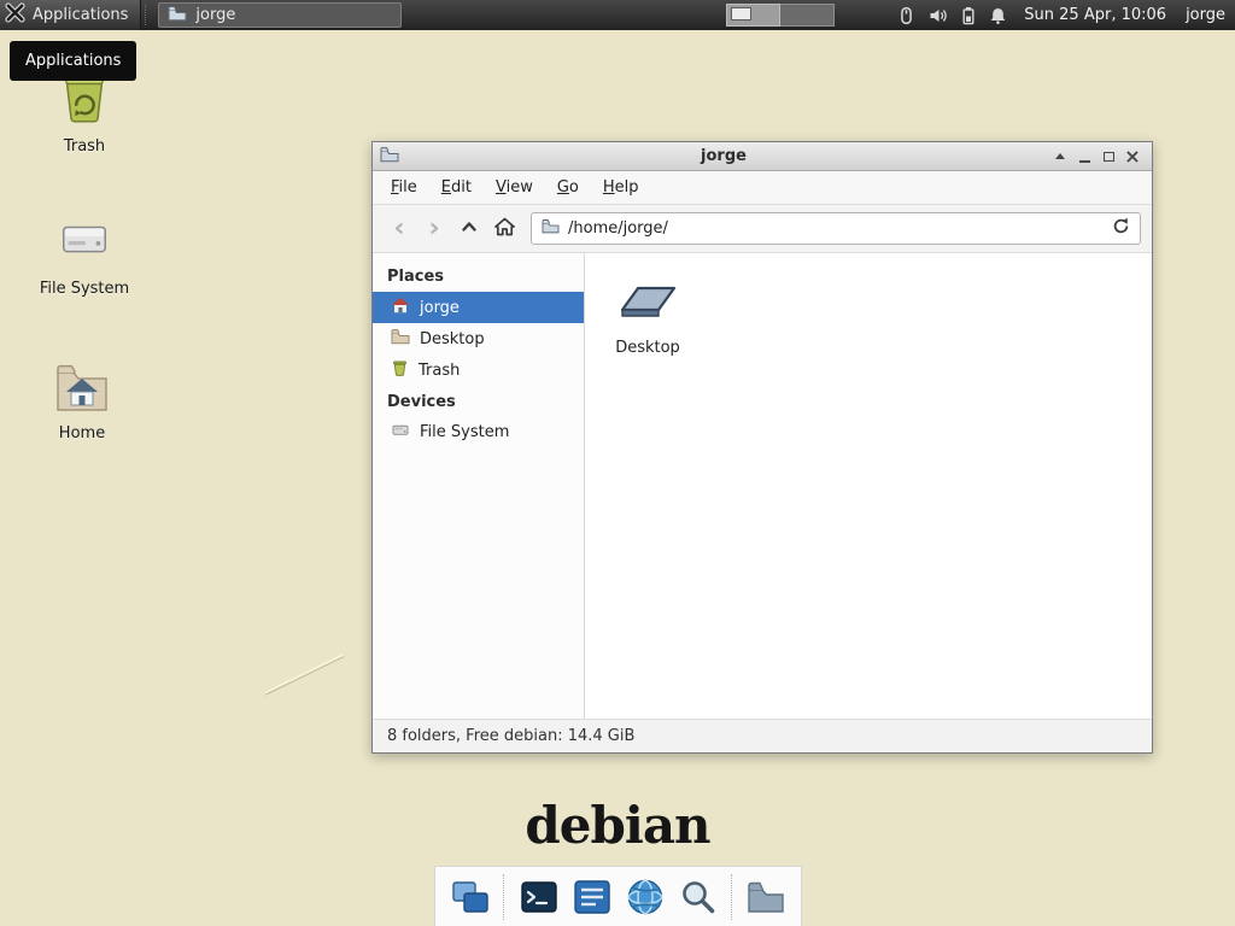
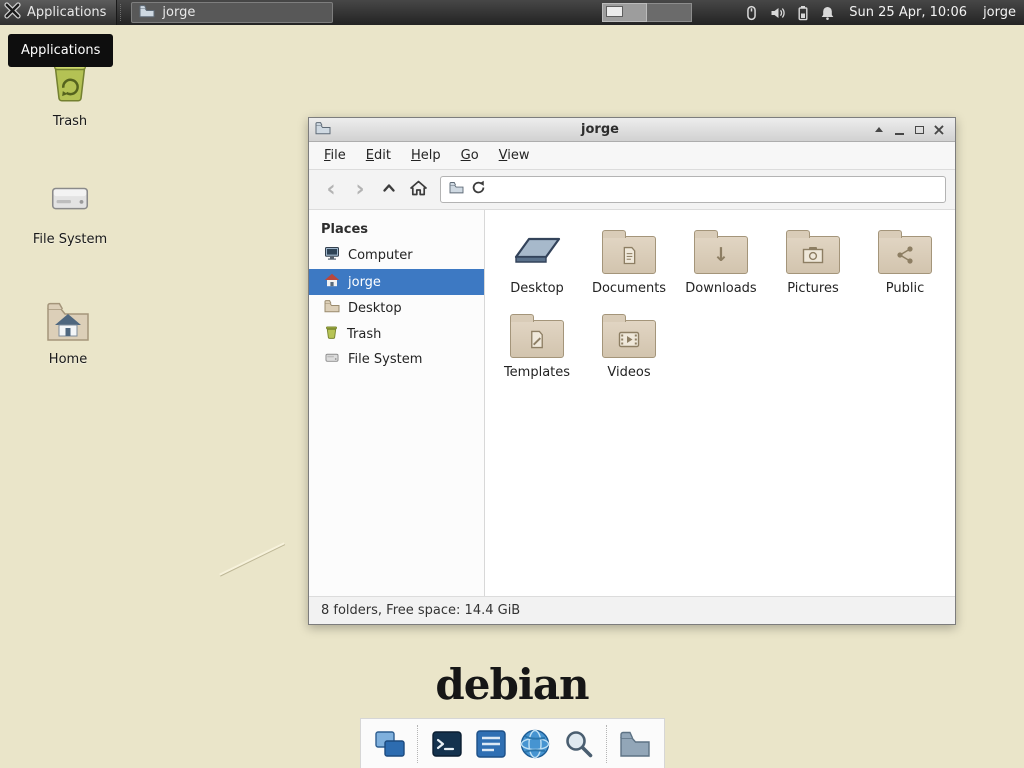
  Applications
  jorge
  Sun 25 Apr, 10:06
  jorge
  Applications
  Trash
  File System
  Home
  jorge
  ×
  File
  Edit
- View
+ Help
  Go
- Help
+ View
  ‹
  ›
- /home/jorge/
  Places
+ Computer
  jorge
  Desktop
  Trash
- Devices
  File System
  Desktop
+ Documents
+ ↓
+ Downloads
+ Pictures
+ Public
+ Templates
+ Videos
- 8 folders, Free debian: 14.4 GiB
+ 8 folders, Free space: 14.4 GiB
  debian
